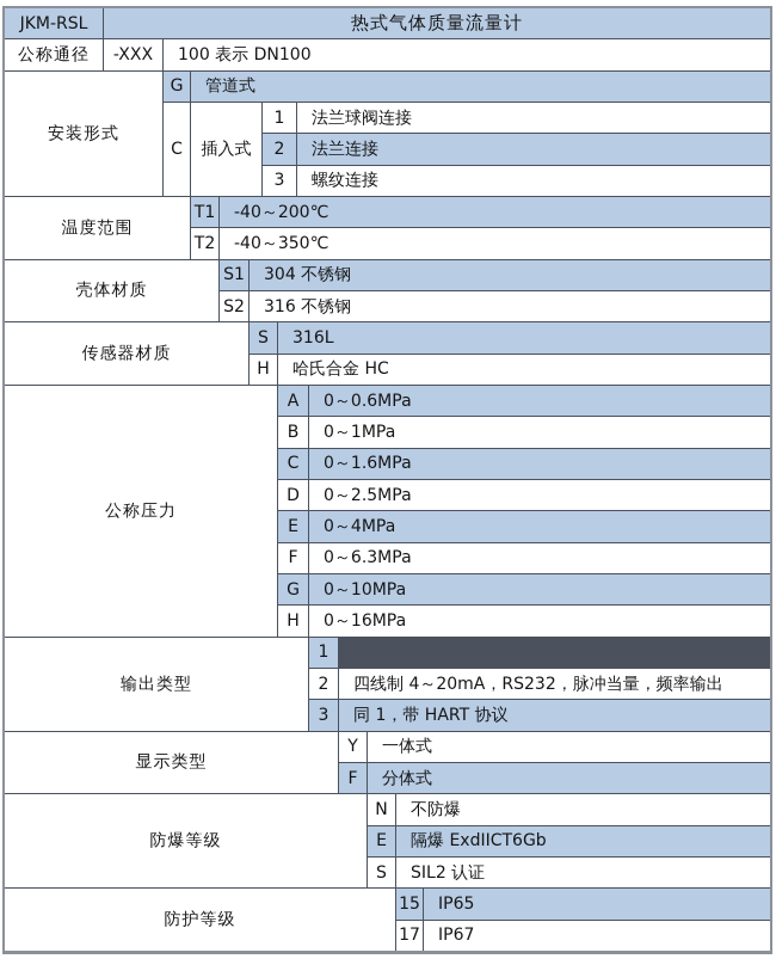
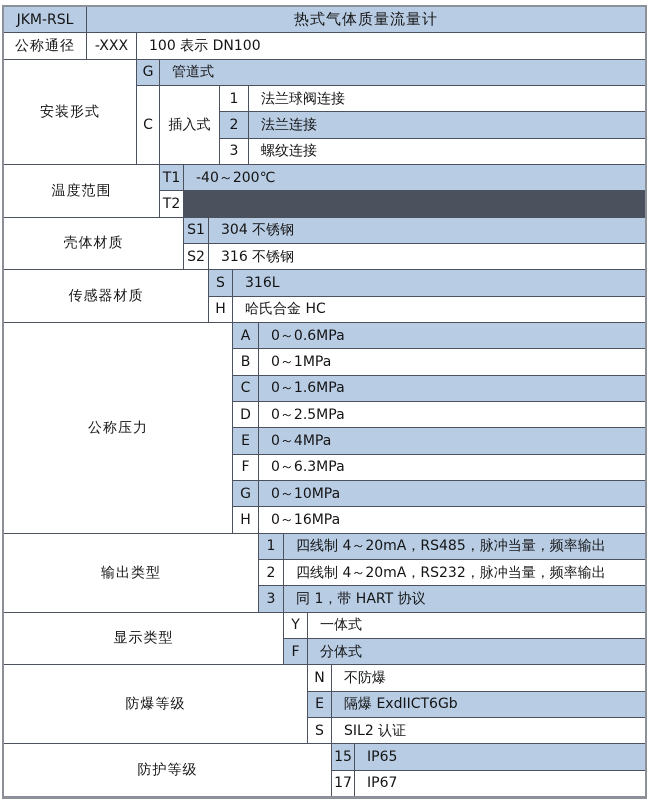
  JKM-RSL
  热式气体质量流量计
  公称通径
  -XXX
  100 表示 DN100
  安装形式
  G
  管道式
  C
  插入式
  1
  法兰球阀连接
  2
  法兰连接
  3
  螺纹连接
  温度范围
  T1
  -40～200℃
  T2
- -40～350℃
  壳体材质
  S1
  304 不锈钢
  S2
  316 不锈钢
  传感器材质
  S
  316L
  H
  哈氏合金 HC
  公称压力
  A
  0～0.6MPa
  B
  0～1MPa
  C
  0～1.6MPa
  D
  0～2.5MPa
  E
  0～4MPa
  F
  0～6.3MPa
  G
  0～10MPa
  H
  0～16MPa
  输出类型
  1
+ 四线制 4～20mA，RS485，脉冲当量，频率输出
  2
  四线制 4～20mA，RS232，脉冲当量，频率输出
  3
  同 1，带 HART 协议
  显示类型
  Y
  一体式
  F
  分体式
  防爆等级
  N
  不防爆
  E
  隔爆 ExdIICT6Gb
  S
  SIL2 认证
  防护等级
  15
  IP65
  17
  IP67
